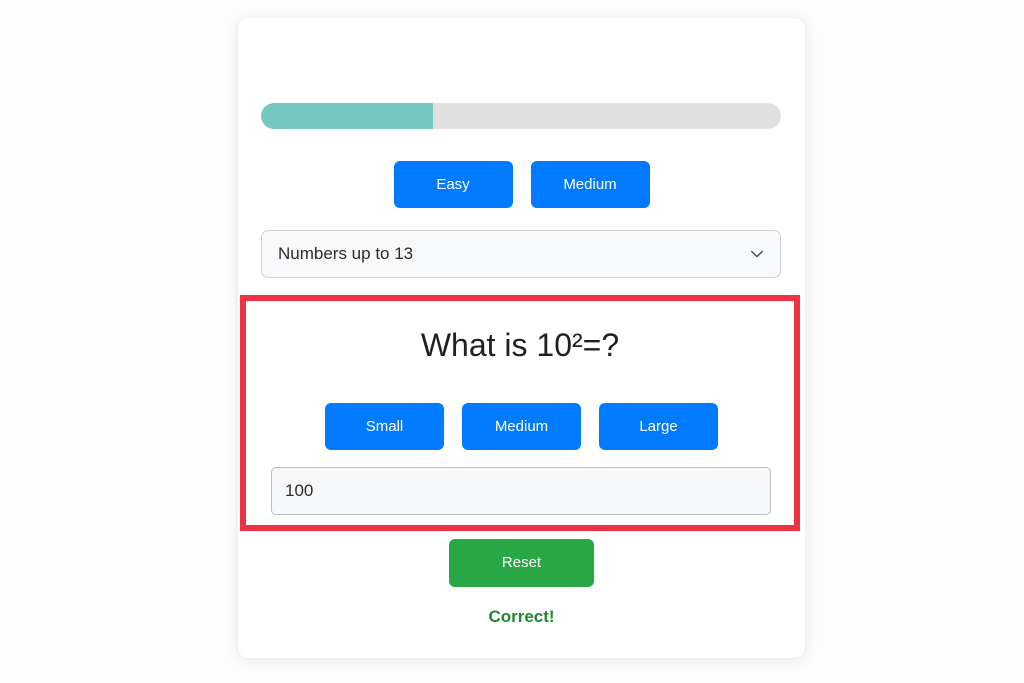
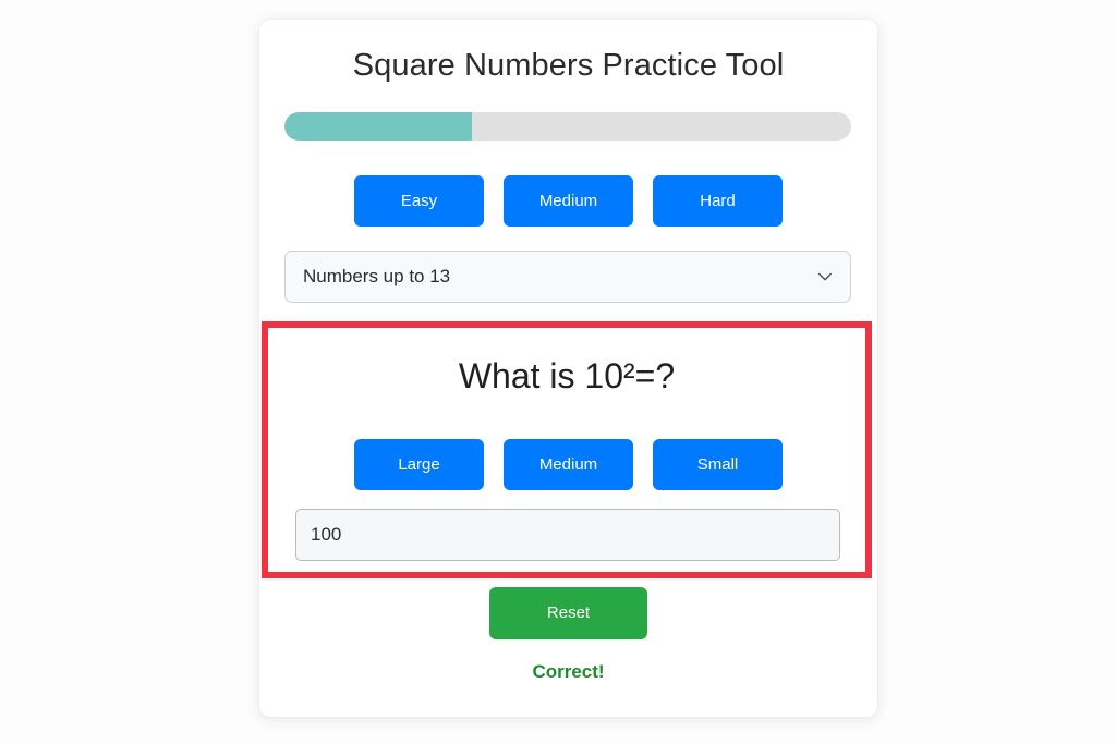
+ Square Numbers Practice Tool
  Easy
  Medium
+ Hard
  Numbers up to 13
  What is 10²=?
- Small
+ Large
  Medium
- Large
+ Small
  100
  Reset
  Correct!
